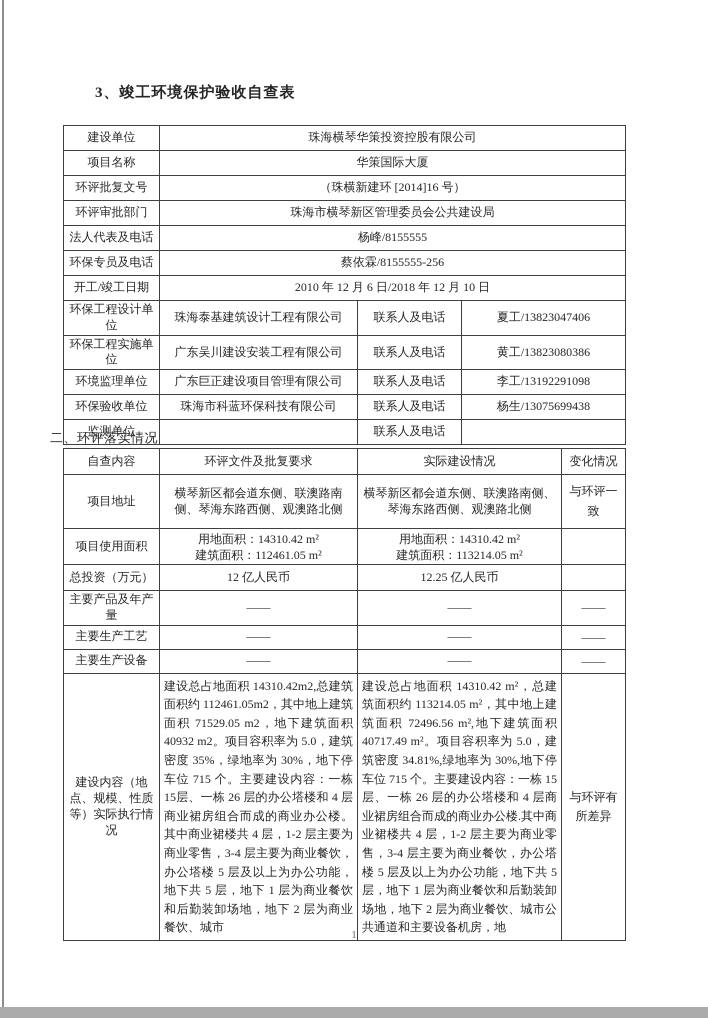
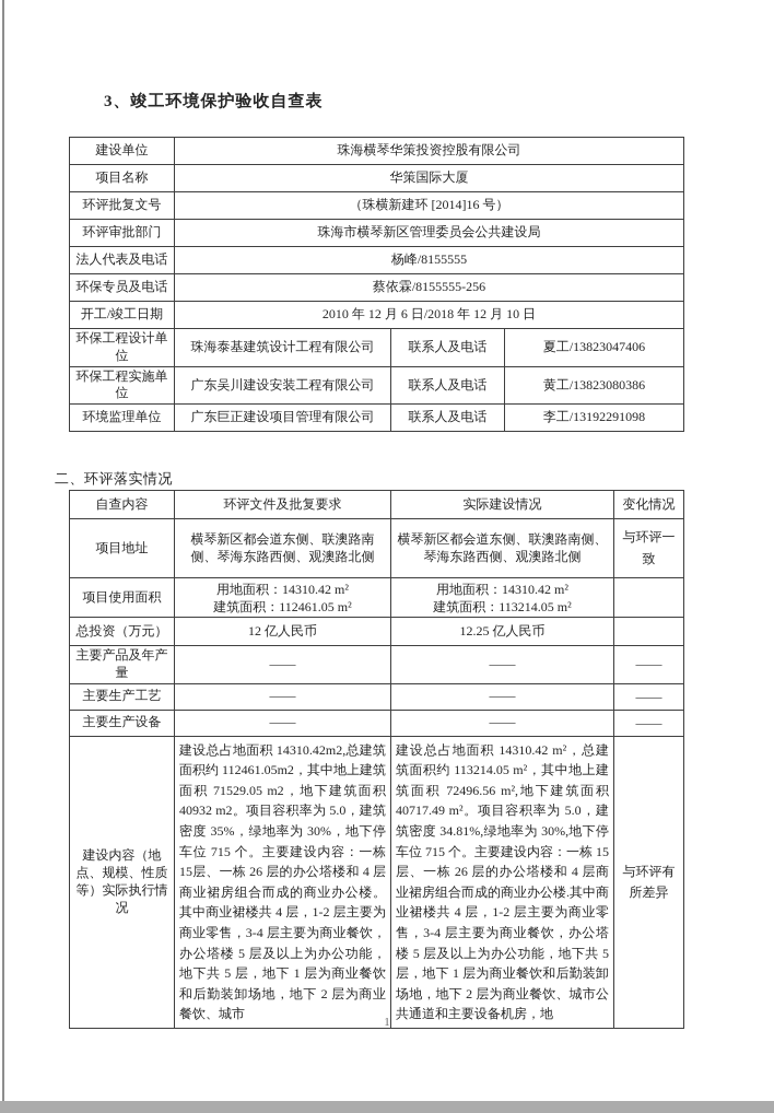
  3、竣工环境保护验收自查表
  建设单位	珠海横琴华策投资控股有限公司
  项目名称	华策国际大厦
  环评批复文号	（珠横新建环 [2014]16 号）
  环评审批部门	珠海市横琴新区管理委员会公共建设局
  法人代表及电话	杨峰/8155555
  环保专员及电话	蔡依霖/8155555-256
  开工/竣工日期	2010 年 12 月 6 日/2018 年 12 月 10 日
  环保工程设计单位	珠海泰基建筑设计工程有限公司	联系人及电话	夏工/13823047406
  环保工程实施单位	广东吴川建设安装工程有限公司	联系人及电话	黄工/13823080386
  环境监理单位	广东巨正建设项目管理有限公司	联系人及电话	李工/13192291098
- 环保验收单位	珠海市科蓝环保科技有限公司	联系人及电话	杨生/13075699438
- 监测单位		联系人及电话
  二、环评落实情况
  自查内容	环评文件及批复要求	实际建设情况	变化情况
  项目地址	横琴新区都会道东侧、联澳路南侧、琴海东路西侧、观澳路北侧	横琴新区都会道东侧、联澳路南侧、琴海东路西侧、观澳路北侧	与环评一致
  项目使用面积	用地面积：14310.42 m² 建筑面积：112461.05 m²	用地面积：14310.42 m² 建筑面积：113214.05 m²
  总投资（万元）	12 亿人民币	12.25 亿人民币
  主要产品及年产量	——	——	——
  主要生产工艺	——	——	——
  主要生产设备	——	——	——
  建设内容（地点、规模、性质等）实际执行情况	建设总占地面积 14310.42m2,总建筑面积约 112461.05m2，其中地上建筑面积 71529.05 m2，地下建筑面积40932 m2。项目容积率为 5.0，建筑密度 35%，绿地率为 30%，地下停车位 715 个。主要建设内容：一栋 15层、一栋 26 层的办公塔楼和 4 层商业裙房组合而成的商业办公楼。其中商业裙楼共 4 层，1-2 层主要为商业零售，3-4 层主要为商业餐饮，办公塔楼 5 层及以上为办公功能，地下共 5 层，地下 1 层为商业餐饮和后勤装卸场地，地下 2 层为商业餐饮、城市	建设总占地面积 14310.42 m²，总建筑面积约 113214.05 m²，其中地上建筑面积 72496.56 m²,地下建筑面积 40717.49 m²。项目容积率为 5.0，建筑密度 34.81%,绿地率为 30%,地下停车位 715 个。主要建设内容：一栋 15 层、一栋 26 层的办公塔楼和 4 层商业裙房组合而成的商业办公楼.其中商业裙楼共 4 层，1-2 层主要为商业零售，3-4 层主要为商业餐饮，办公塔楼 5 层及以上为办公功能，地下共 5 层，地下 1 层为商业餐饮和后勤装卸场地，地下 2 层为商业餐饮、城市公共通道和主要设备机房，地	与环评有所差异
  1
